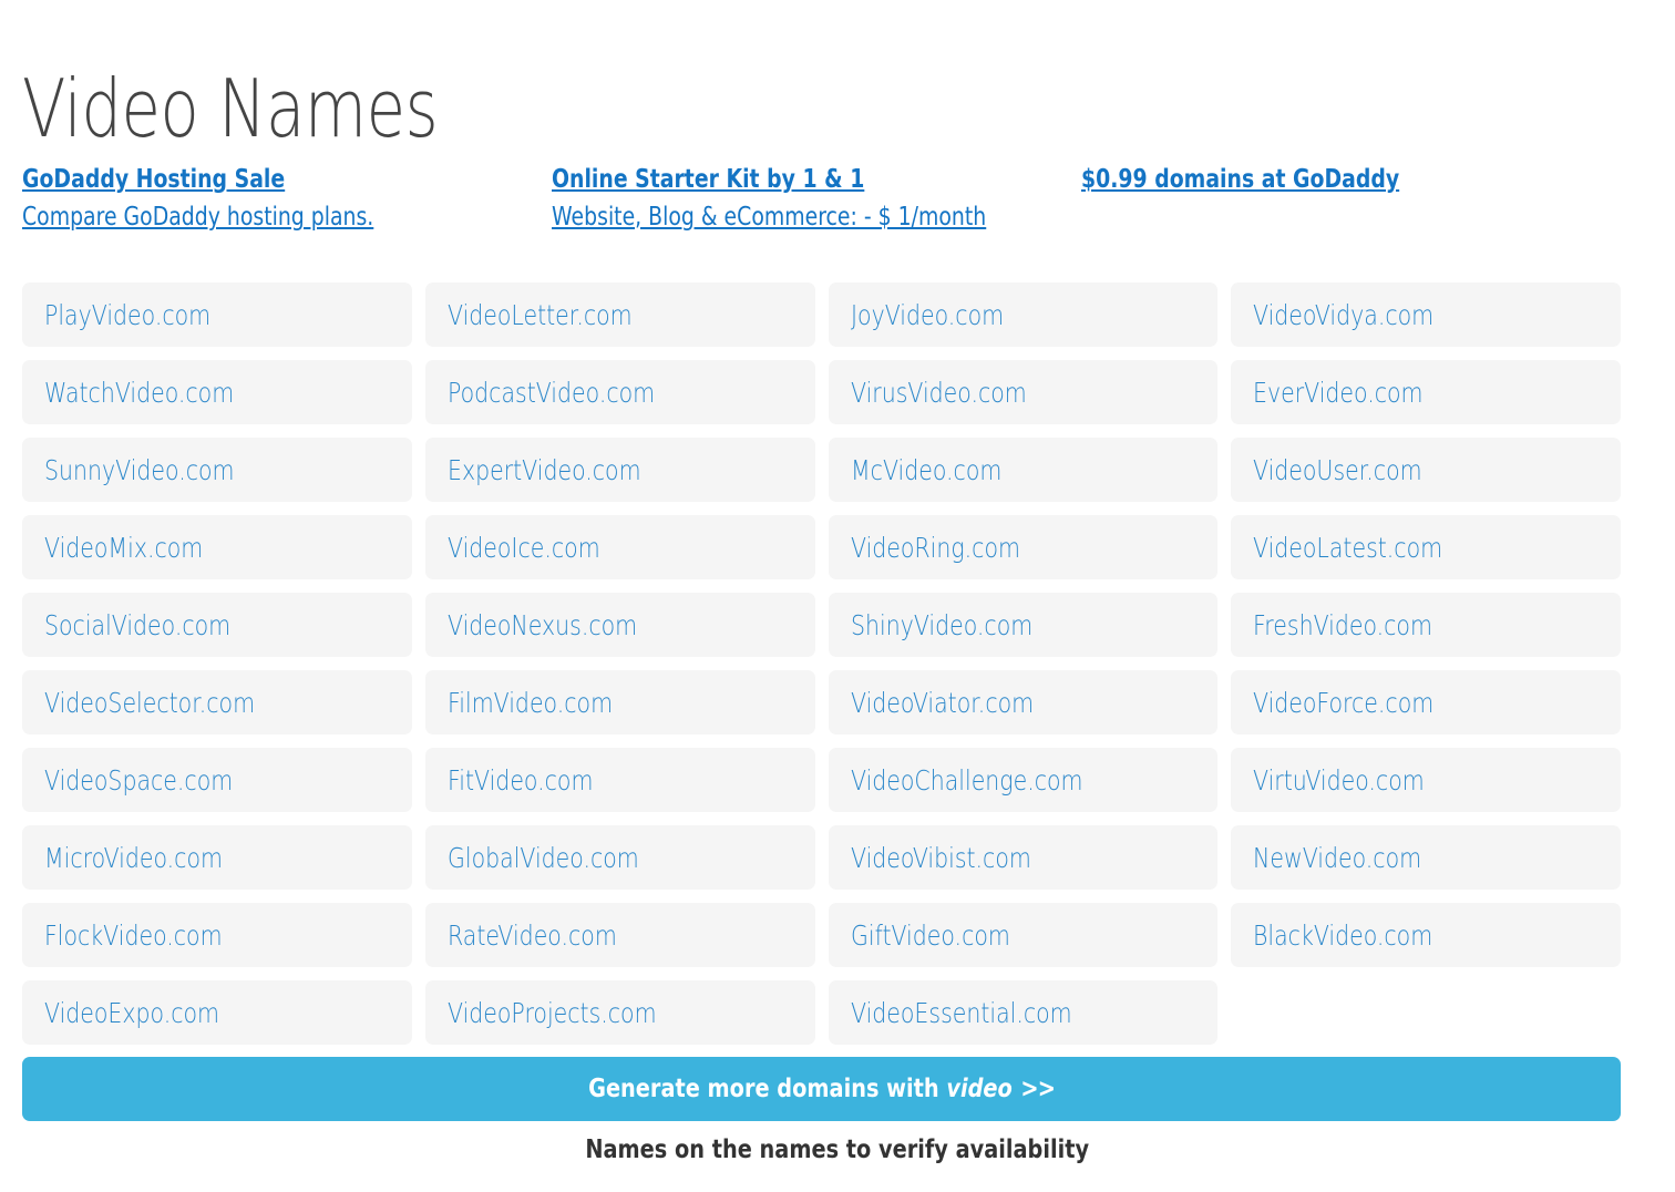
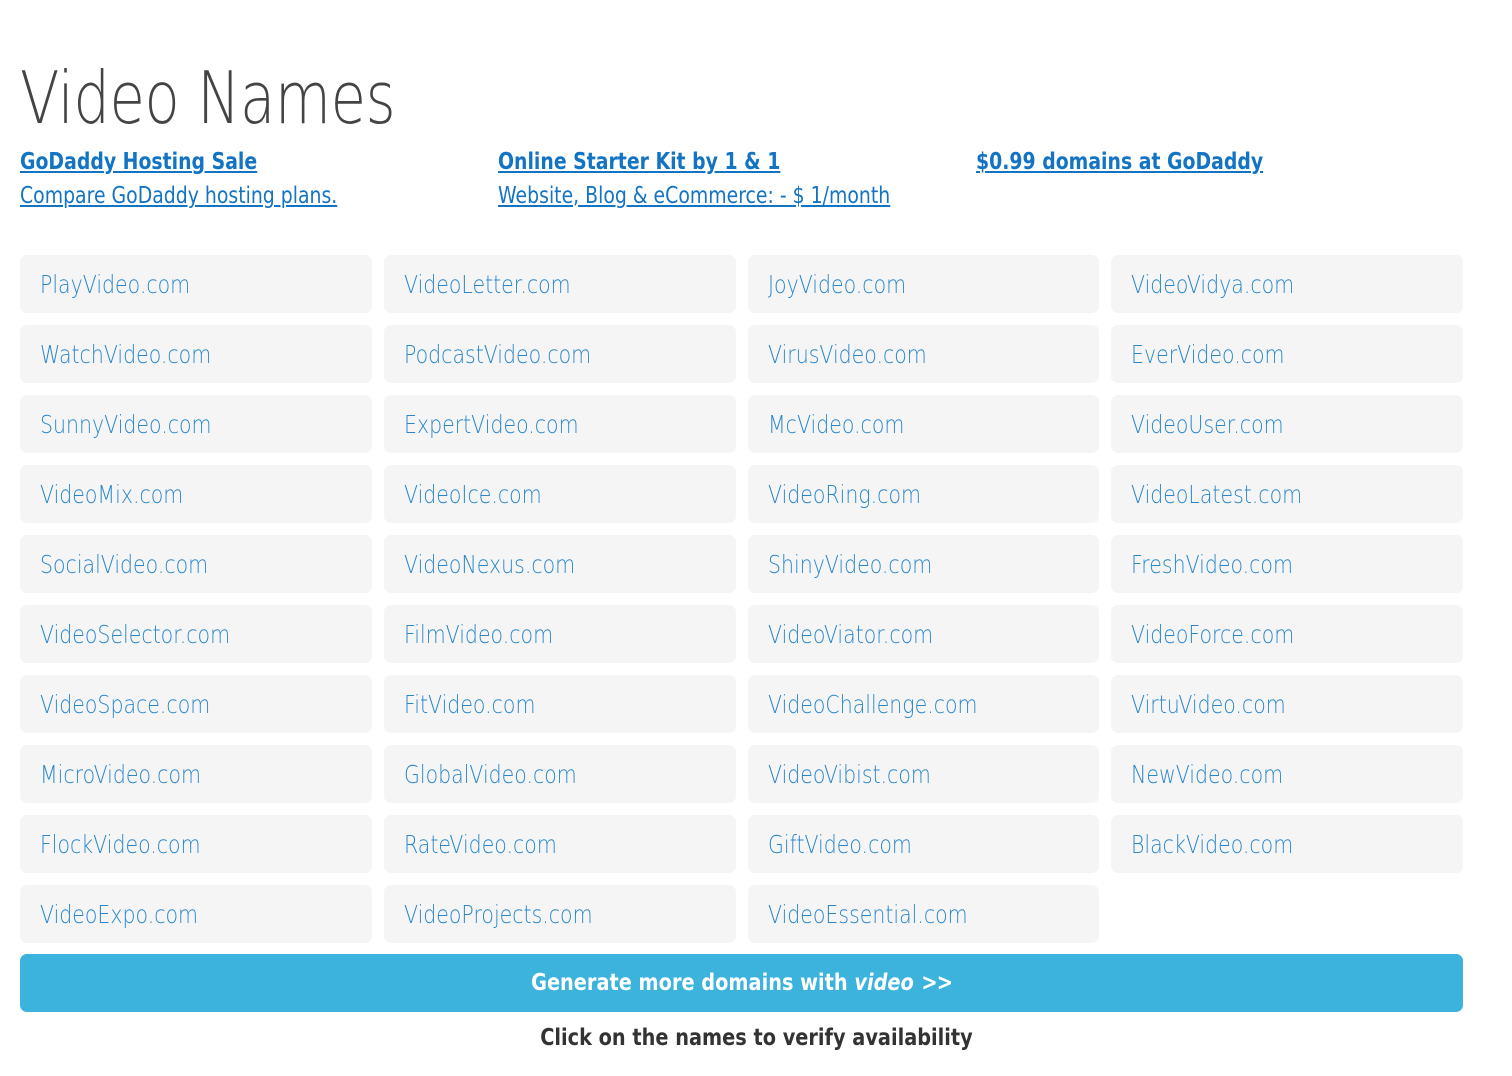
  Video Names
  GoDaddy Hosting Sale
  Compare GoDaddy hosting plans.
  Online Starter Kit by 1 & 1
  Website, Blog & eCommerce: - $ 1/month
  $0.99 domains at GoDaddy
  PlayVideo.com
  VideoLetter.com
  JoyVideo.com
  VideoVidya.com
  WatchVideo.com
  PodcastVideo.com
  VirusVideo.com
  EverVideo.com
  SunnyVideo.com
  ExpertVideo.com
  McVideo.com
  VideoUser.com
  VideoMix.com
  VideoIce.com
  VideoRing.com
  VideoLatest.com
  SocialVideo.com
  VideoNexus.com
  ShinyVideo.com
  FreshVideo.com
  VideoSelector.com
  FilmVideo.com
  VideoViator.com
  VideoForce.com
  VideoSpace.com
  FitVideo.com
  VideoChallenge.com
  VirtuVideo.com
  MicroVideo.com
  GlobalVideo.com
  VideoVibist.com
  NewVideo.com
  FlockVideo.com
  RateVideo.com
  GiftVideo.com
  BlackVideo.com
  VideoExpo.com
  VideoProjects.com
  VideoEssential.com
  Generate more domains with
  video
  >>
- Names on the names to verify availability
+ Click on the names to verify availability
